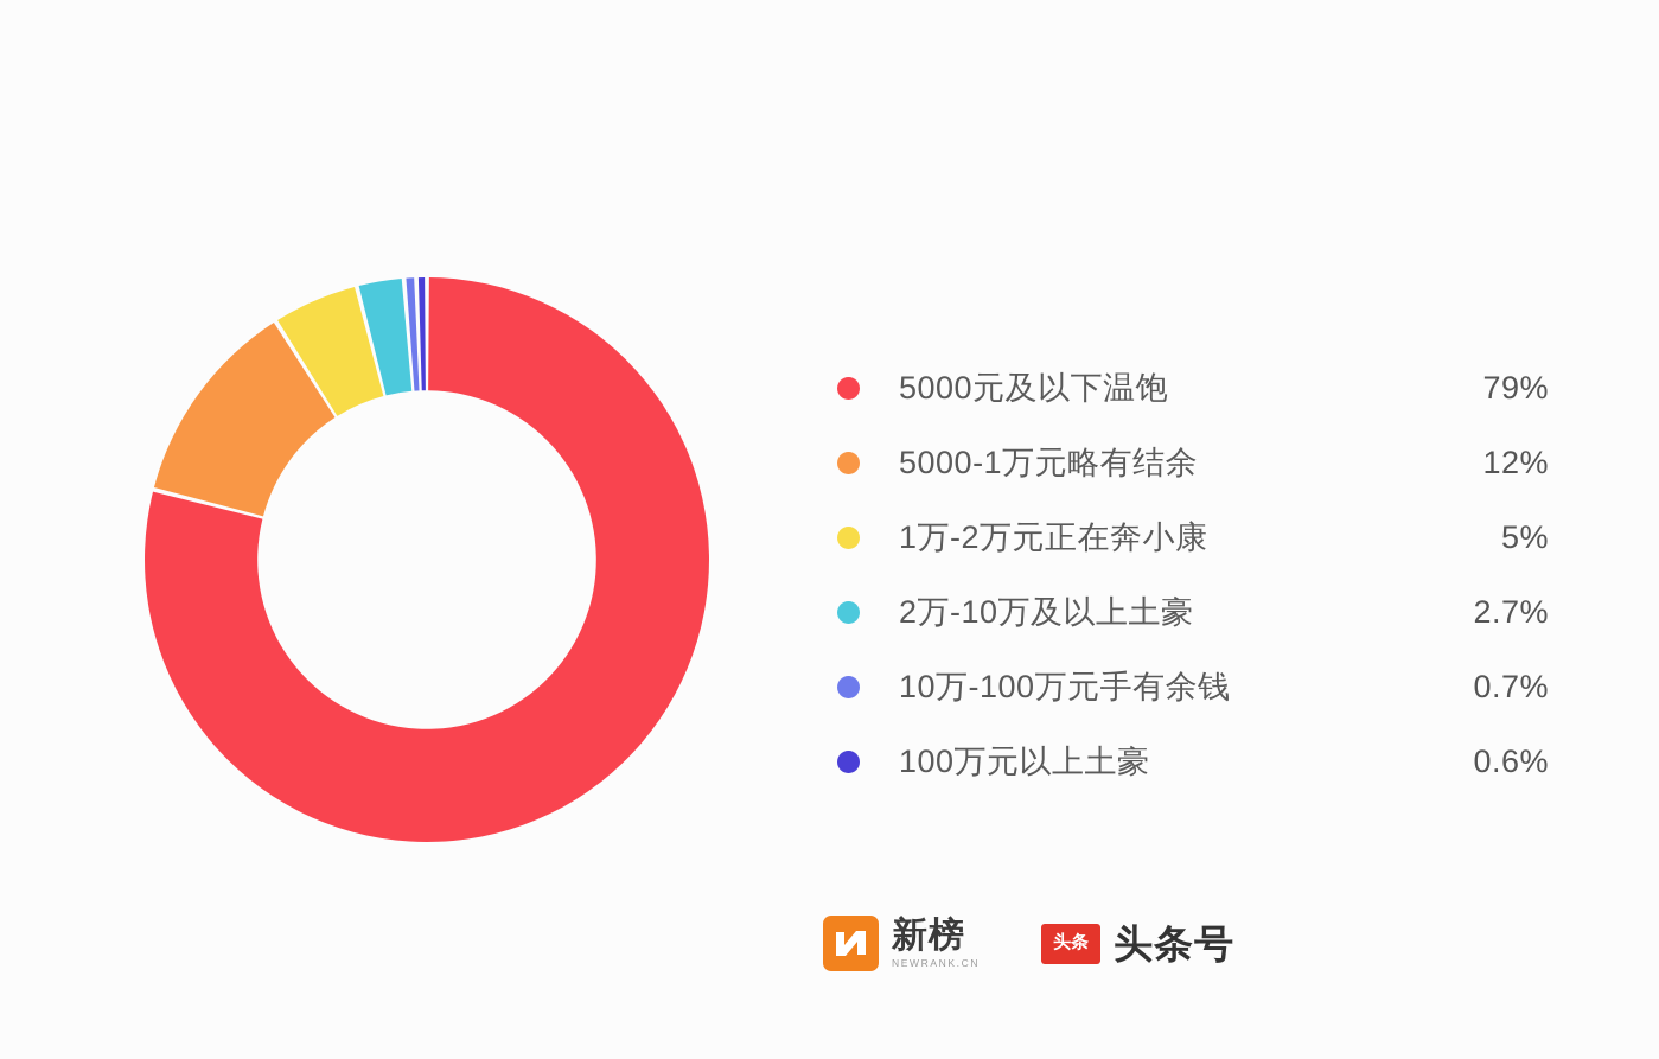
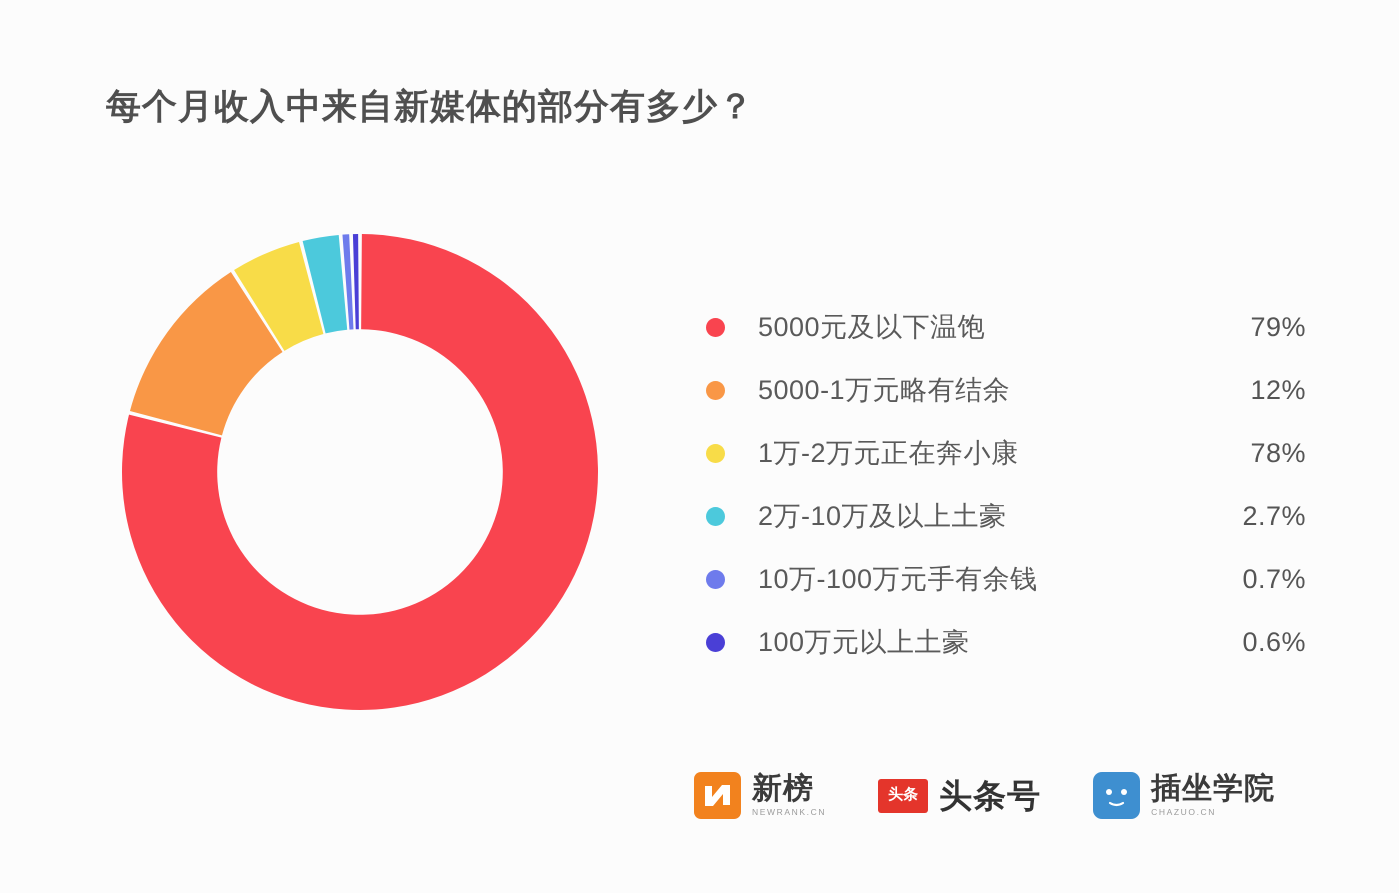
+ 每个月收入中来自新媒体的部分有多少？
  5000元及以下温饱
  79%
  5000-1万元略有结余
  12%
  1万-2万元正在奔小康
- 5%
+ 78%
  2万-10万及以上土豪
  2.7%
  10万-100万元手有余钱
  0.7%
  100万元以上土豪
  0.6%
  新榜
  NEWRANK.CN
  头条
  头条号
+ 插坐学院
+ CHAZUO.CN
